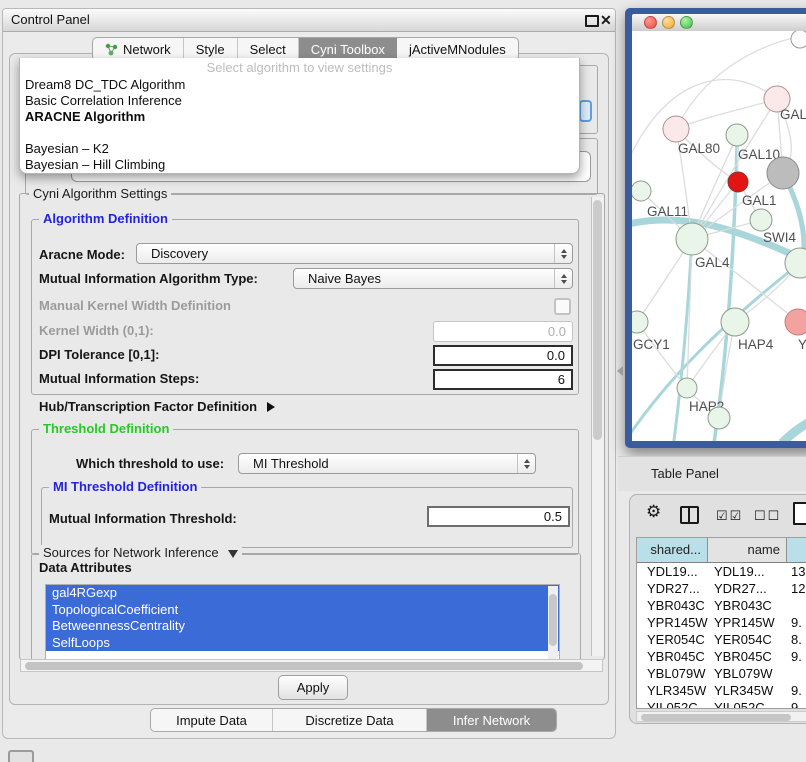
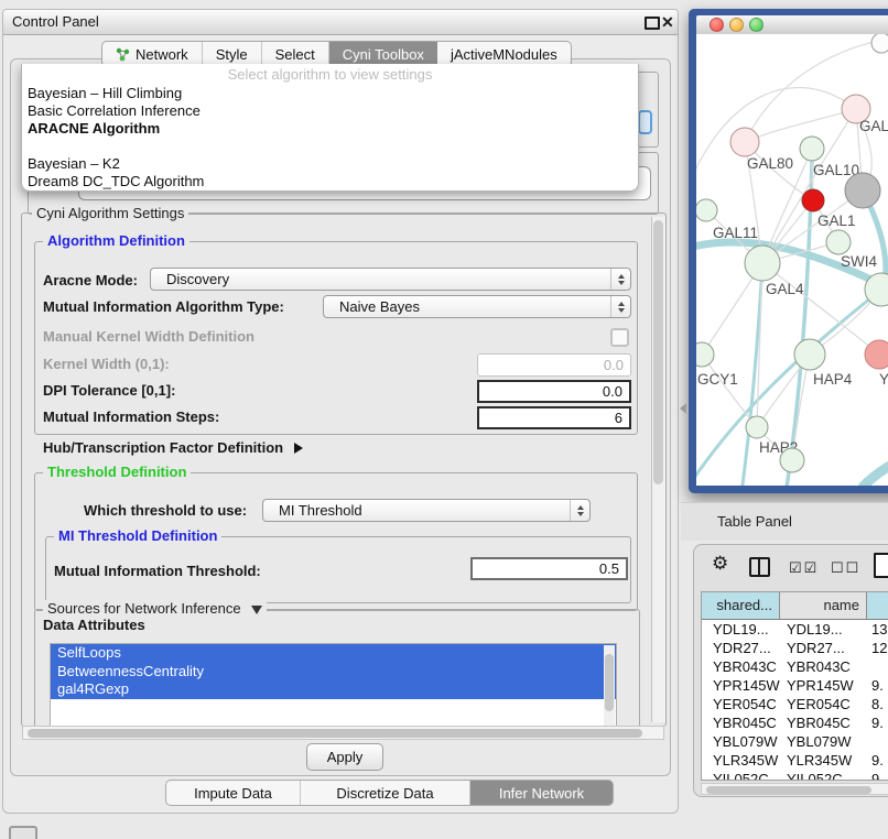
  Control Panel
  ✕
  Network
  Style
  Select
  Cyni Toolbox
  jActiveMNodules
  Select algorithm to view settings
- Dream8 DC_TDC Algorithm
+ Bayesian – Hill Climbing
  Basic Correlation Inference
  ARACNE Algorithm
  Bayesian – K2
- Bayesian – Hill Climbing
+ Dream8 DC_TDC Algorithm
  Cyni Algorithm Settings
  Algorithm Definition
  Aracne Mode:
  Discovery
  Mutual Information Algorithm Type:
  Naive Bayes
  Manual Kernel Width Definition
  Kernel Width (0,1):
  0.0
  DPI Tolerance [0,1]:
  0.0
  Mutual Information Steps:
  6
  Hub/Transcription Factor Definition
  Threshold Definition
  Which threshold to use:
  MI Threshold
  MI Threshold Definition
  Mutual Information Threshold:
  0.5
  Sources for Network Inference
  Data Attributes
- gal4RGexp
+ SelfLoops
- TopologicalCoefficient
  BetweennessCentrality
- SelfLoops
+ gal4RGexp
  Apply
  Impute Data
  Discretize Data
  Infer Network
  GAL
  GAL80
  GAL10
  GAL1
  GAL11
  SWI4
  GAL4
  GCY1
  HAP4
  Y
  HAP2
  Table Panel
  ⚙
  ☑☑
  ☐☐
  shared...
  name
  YDL19...
  YDL19...
  13
  YDR27...
  YDR27...
  12
  YBR043C
  YBR043C
  YPR145W
  YPR145W
  9.
  YER054C
  YER054C
  8.
  YBR045C
  YBR045C
  9.
  YBL079W
  YBL079W
  YLR345W
  YLR345W
  9.
  YIL052C
  YIL052C
  9.
